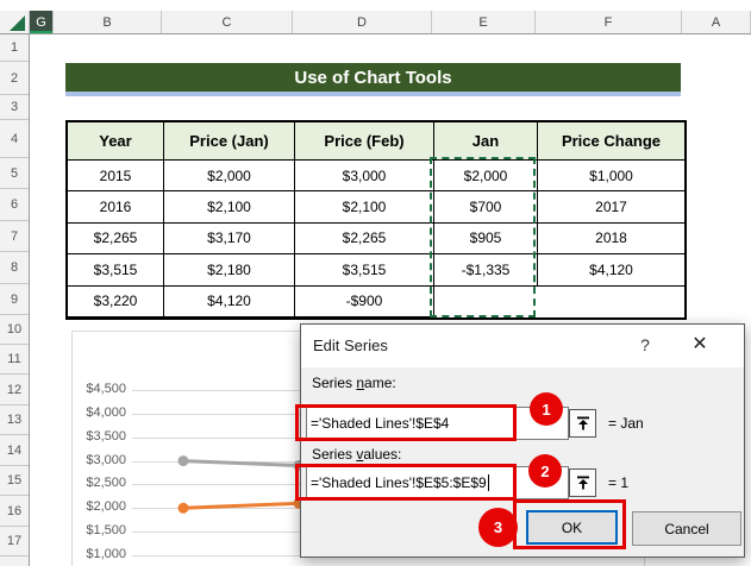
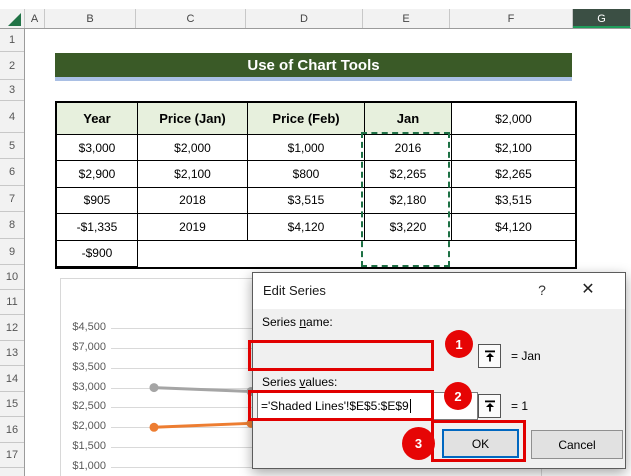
- G
+ A
  B
  C
  D
  E
  F
- A
+ G
  1
  2
  3
  4
  5
  6
  7
  8
  9
  10
  11
  12
  13
  14
  15
  16
  17
  Use of Chart Tools
  Year
  Price (Jan)
  Price (Feb)
  Jan
- Price Change
- 2015
  $2,000
  $3,000
  $2,000
  $1,000
  2016
  $2,100
+ $2,900
  $2,100
- $700
+ $800
- 2017
  $2,265
- $3,170
  $2,265
  $905
  2018
  $3,515
  $2,180
  $3,515
  -$1,335
+ 2019
  $4,120
  $3,220
  $4,120
  -$900
  $4,500
- $4,000
+ $7,000
  $3,500
  $3,000
  $2,500
  $2,000
  $1,500
  $1,000
  Edit Series
  ?
  ✕
  Series name:
- ='Shaded Lines'!$E$4
  = Jan
  Series values:
  ='Shaded Lines'!$E$5:$E$9
  = 1
  OK
  Cancel
  1
  2
  3
